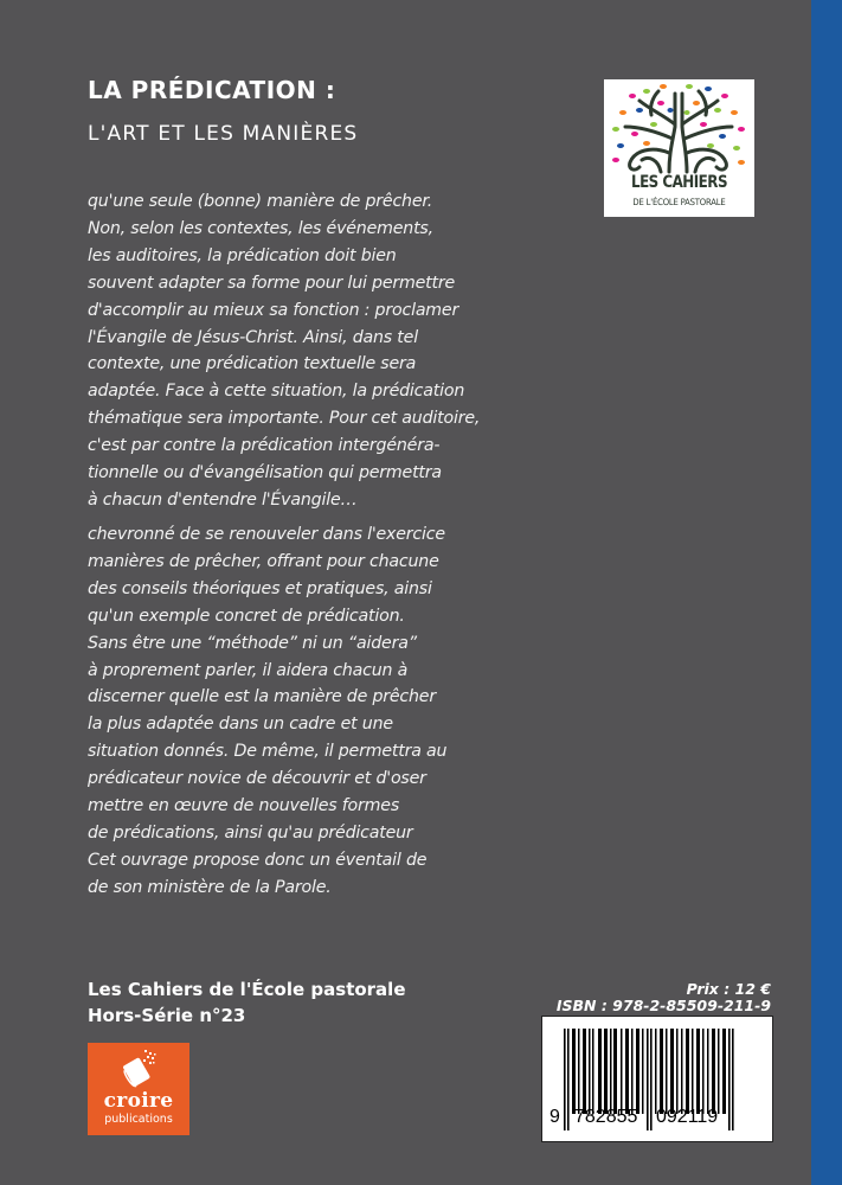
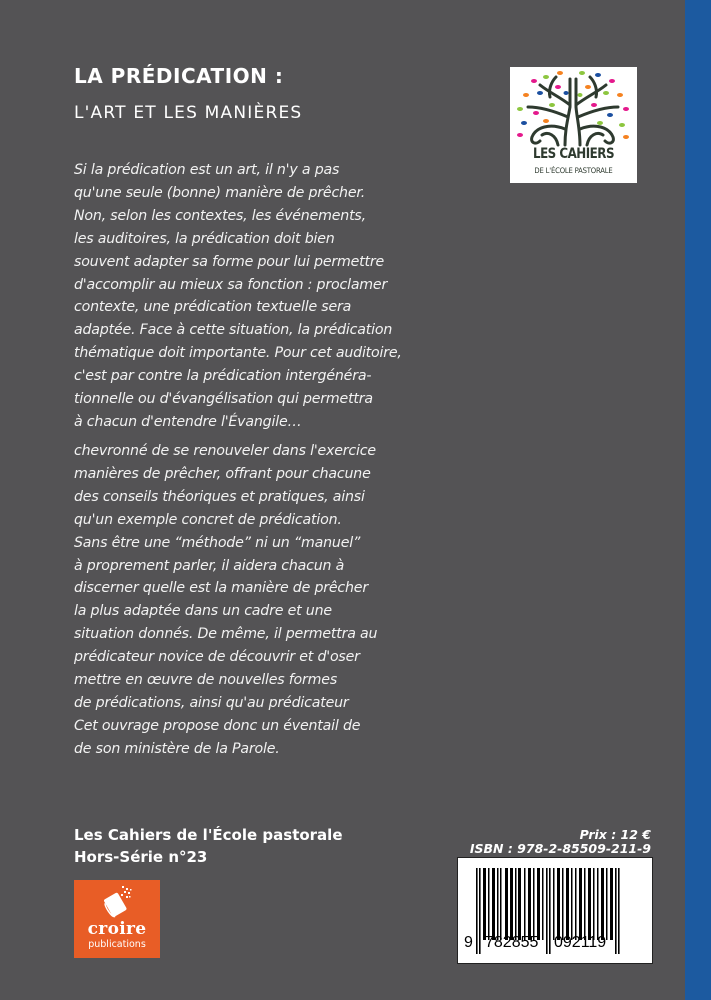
  LA PRÉDICATION :
  L'ART ET LES MANIÈRES
+ Si la prédication est un art, il n'y a pas
  qu'une seule (bonne) manière de prêcher.
  Non, selon les contextes, les événements,
  les auditoires, la prédication doit bien
  souvent adapter sa forme pour lui permettre
  d'accomplir au mieux sa fonction : proclamer
- l'Évangile de Jésus-Christ. Ainsi, dans tel
  contexte, une prédication textuelle sera
  adaptée. Face à cette situation, la prédication
- thématique sera importante. Pour cet auditoire,
+ thématique doit importante. Pour cet auditoire,
  c'est par contre la prédication intergénéra-
  tionnelle ou d'évangélisation qui permettra
  à chacun d'entendre l'Évangile…
  chevronné de se renouveler dans l'exercice
  manières de prêcher, offrant pour chacune
  des conseils théoriques et pratiques, ainsi
  qu'un exemple concret de prédication.
- Sans être une “méthode” ni un “aidera”
+ Sans être une “méthode” ni un “manuel”
  à proprement parler, il aidera chacun à
  discerner quelle est la manière de prêcher
  la plus adaptée dans un cadre et une
  situation donnés. De même, il permettra au
  prédicateur novice de découvrir et d'oser
  mettre en œuvre de nouvelles formes
  de prédications, ainsi qu'au prédicateur
  Cet ouvrage propose donc un éventail de
  de son ministère de la Parole.
  LES CAHIERS
  DE L'ÉCOLE PASTORALE
  Les Cahiers de l'École pastorale
  Hors-Série n°23
  croire
  publications
  Prix : 12 €
  ISBN : 978-2-85509-211-9
  9
  782855
  092119
